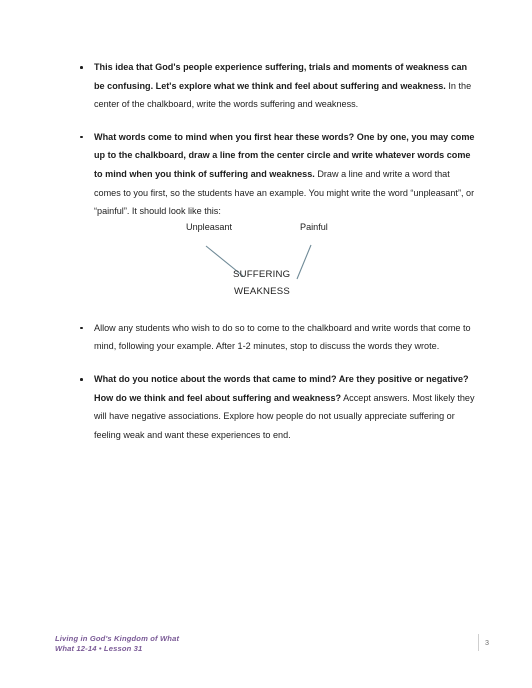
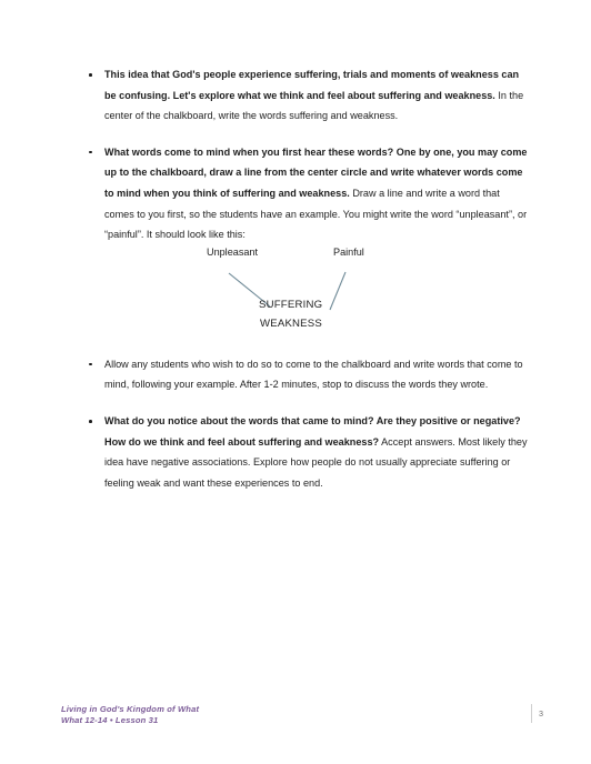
  This idea that God's people experience suffering, trials and moments of weakness can be confusing. Let's explore what we think and feel about suffering and weakness. In the center of the chalkboard, write the words suffering and weakness.
  What words come to mind when you first hear these words? One by one, you may come up to the chalkboard, draw a line from the center circle and write whatever words come to mind when you think of suffering and weakness. Draw a line and write a word that comes to you first, so the students have an example. You might write the word “unpleasant”, or “painful”. It should look like this:
  Allow any students who wish to do so to come to the chalkboard and write words that come to mind, following your example. After 1-2 minutes, stop to discuss the words they wrote.
- What do you notice about the words that came to mind? Are they positive or negative? How do we think and feel about suffering and weakness? Accept answers. Most likely they will have negative associations. Explore how people do not usually appreciate suffering or feeling weak and want these experiences to end.
+ What do you notice about the words that came to mind? Are they positive or negative? How do we think and feel about suffering and weakness? Accept answers. Most likely they idea have negative associations. Explore how people do not usually appreciate suffering or feeling weak and want these experiences to end.
  Unpleasant
  Painful
  SUFFERING
  WEAKNESS
  Living in God's Kingdom of What
  What 12-14 • Lesson 31
  3
